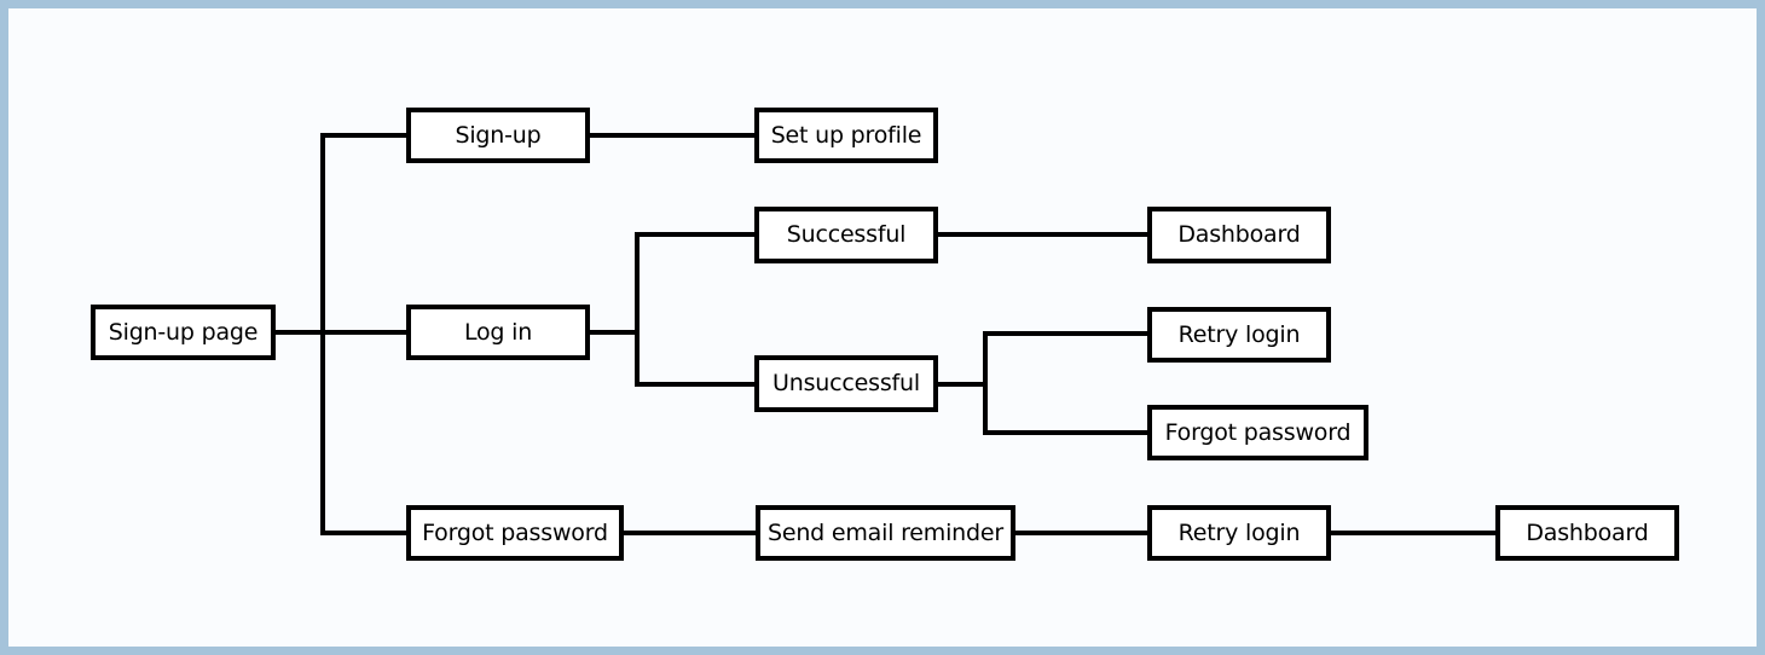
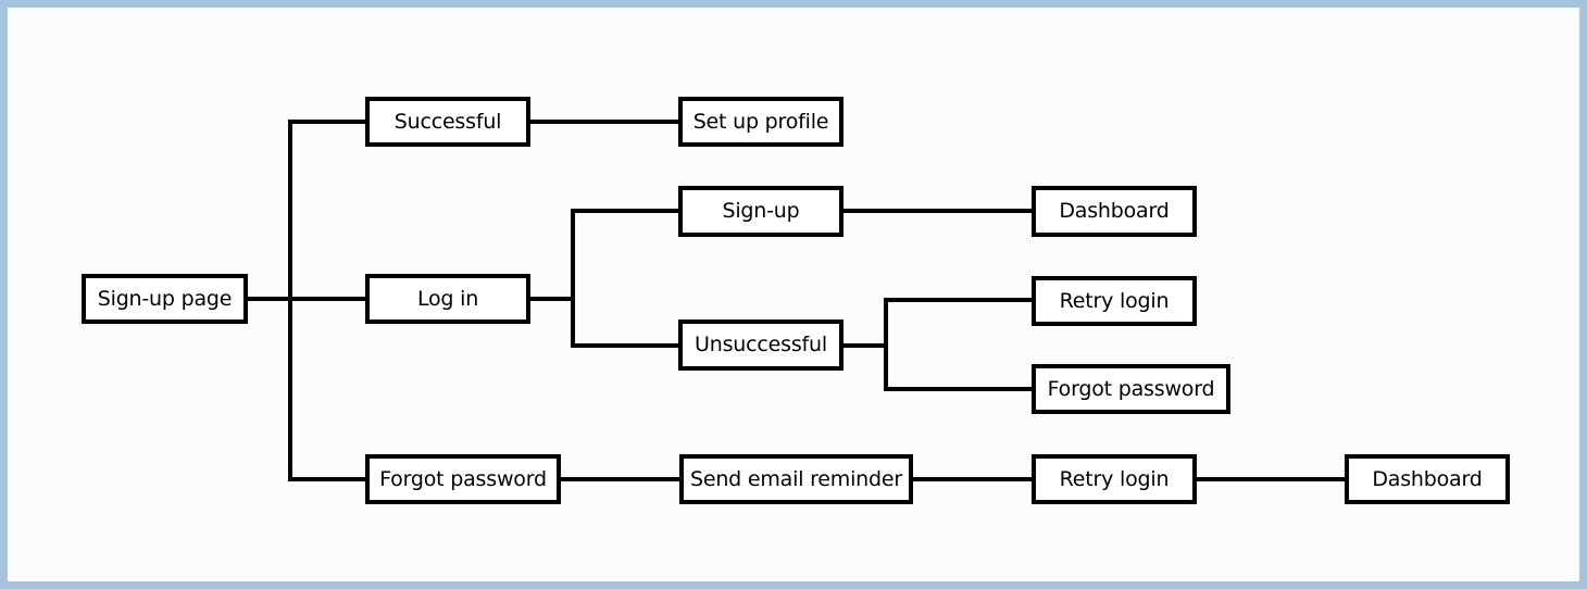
  Sign-up page
- Sign-up
+ Successful
  Set up profile
  Log in
- Successful
+ Sign-up
  Dashboard
  Unsuccessful
  Retry login
  Forgot password
  Forgot password
  Send email reminder
  Retry login
  Dashboard
